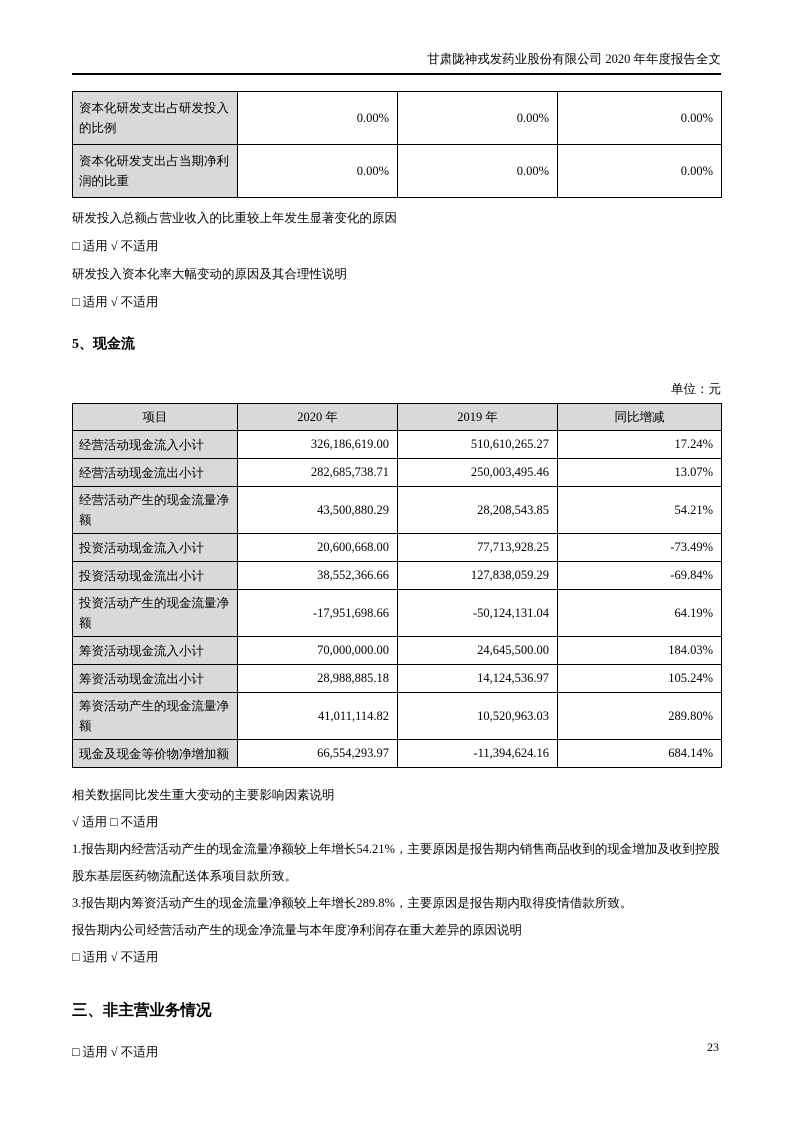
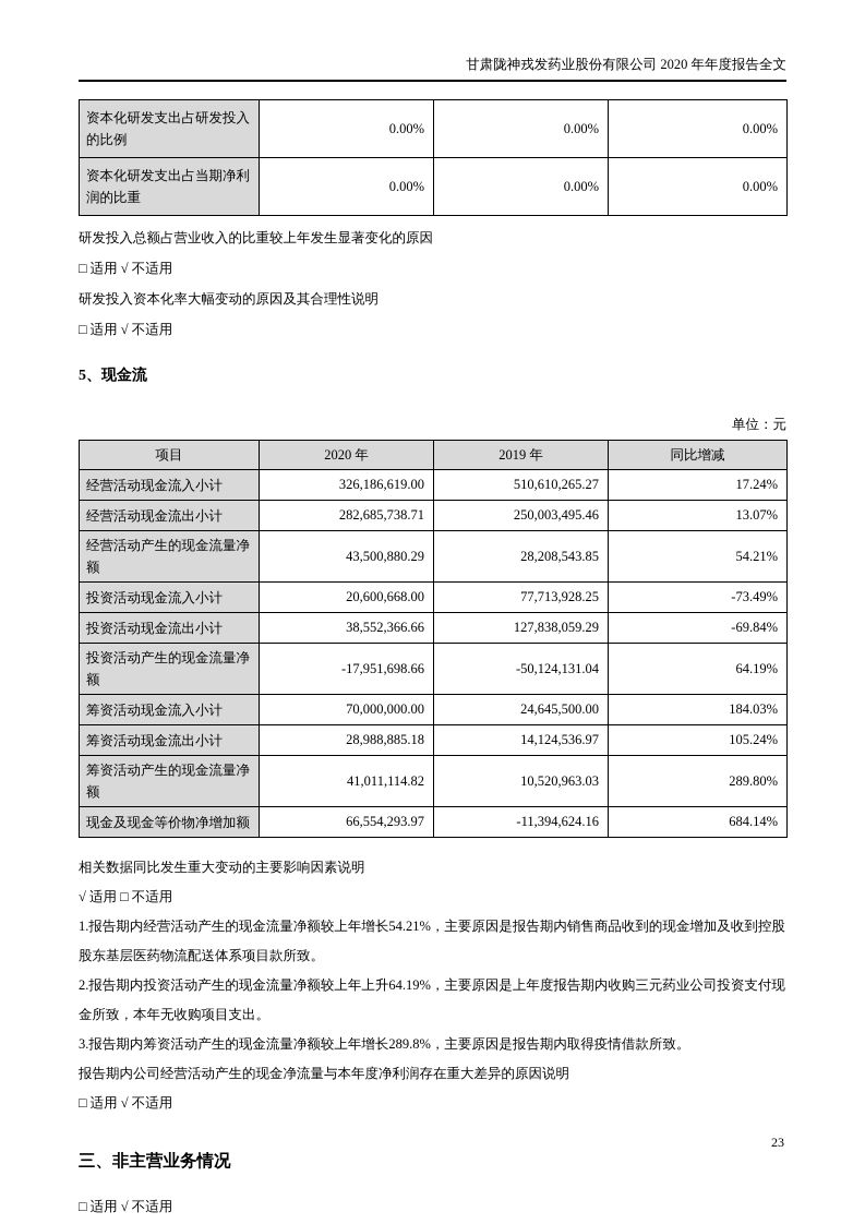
  甘肃陇神戎发药业股份有限公司 2020 年年度报告全文
  资本化研发支出占研发投入的比例	0.00%	0.00%	0.00%
  资本化研发支出占当期净利润的比重	0.00%	0.00%	0.00%
  研发投入总额占营业收入的比重较上年发生显著变化的原因
  □ 适用 √ 不适用
  研发投入资本化率大幅变动的原因及其合理性说明
  □ 适用 √ 不适用
  5、现金流
  单位：元
  项目	2020 年	2019 年	同比增减
  经营活动现金流入小计	326,186,619.00	510,610,265.27	17.24%
  经营活动现金流出小计	282,685,738.71	250,003,495.46	13.07%
  经营活动产生的现金流量净额	43,500,880.29	28,208,543.85	54.21%
  投资活动现金流入小计	20,600,668.00	77,713,928.25	-73.49%
  投资活动现金流出小计	38,552,366.66	127,838,059.29	-69.84%
  投资活动产生的现金流量净额	-17,951,698.66	-50,124,131.04	64.19%
  筹资活动现金流入小计	70,000,000.00	24,645,500.00	184.03%
  筹资活动现金流出小计	28,988,885.18	14,124,536.97	105.24%
  筹资活动产生的现金流量净额	41,011,114.82	10,520,963.03	289.80%
  现金及现金等价物净增加额	66,554,293.97	-11,394,624.16	684.14%
  相关数据同比发生重大变动的主要影响因素说明
  √ 适用 □ 不适用
  1.报告期内经营活动产生的现金流量净额较上年增长54.21%，主要原因是报告期内销售商品收到的现金增加及收到控股股东基层医药物流配送体系项目款所致。
+ 2.报告期内投资活动产生的现金流量净额较上年上升64.19%，主要原因是上年度报告期内收购三元药业公司投资支付现金所致，本年无收购项目支出。
  3.报告期内筹资活动产生的现金流量净额较上年增长289.8%，主要原因是报告期内取得疫情借款所致。
  报告期内公司经营活动产生的现金净流量与本年度净利润存在重大差异的原因说明
  □ 适用 √ 不适用
  三、非主营业务情况
  □ 适用 √ 不适用
  23
